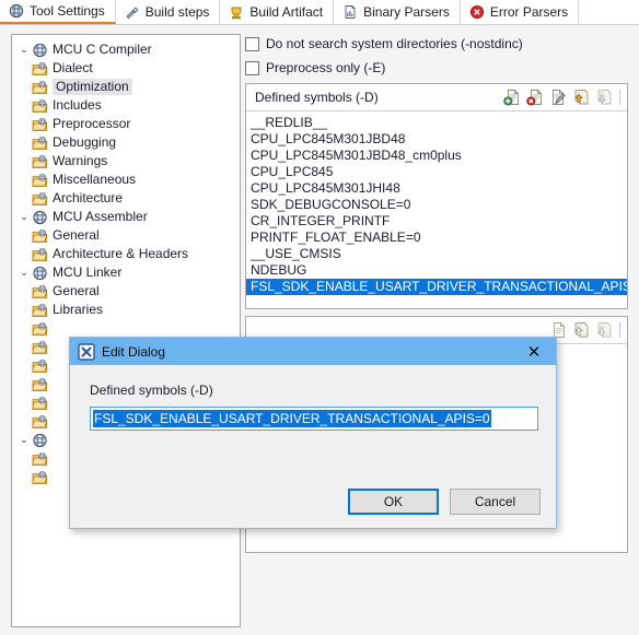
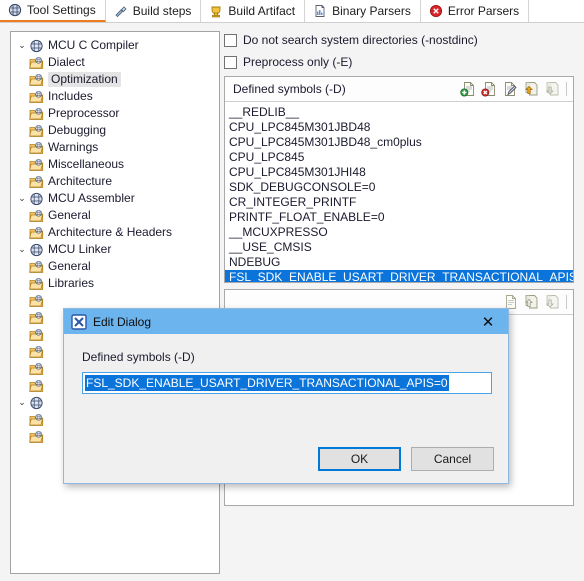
  Tool Settings
  Build steps
  Build Artifact
  Binary Parsers
  Error Parsers
  ⌄
  MCU C Compiler
  Dialect
  Optimization
  Includes
  Preprocessor
  Debugging
  Warnings
  Miscellaneous
  Architecture
  ⌄
  MCU Assembler
  General
  Architecture & Headers
  ⌄
  MCU Linker
  General
  Libraries
  ⌄
  Do not search system directories (-nostdinc)
  Preprocess only (-E)
  Defined symbols (-D)
  __REDLIB__
  CPU_LPC845M301JBD48
  CPU_LPC845M301JBD48_cm0plus
  CPU_LPC845
  CPU_LPC845M301JHI48
  SDK_DEBUGCONSOLE=0
  CR_INTEGER_PRINTF
  PRINTF_FLOAT_ENABLE=0
+ __MCUXPRESSO
  __USE_CMSIS
  NDEBUG
  FSL_SDK_ENABLE_USART_DRIVER_TRANSACTIONAL_APIS
  Edit Dialog
  ✕
  Defined symbols (-D)
  FSL_SDK_ENABLE_USART_DRIVER_TRANSACTIONAL_APIS=0
  OK
  Cancel
